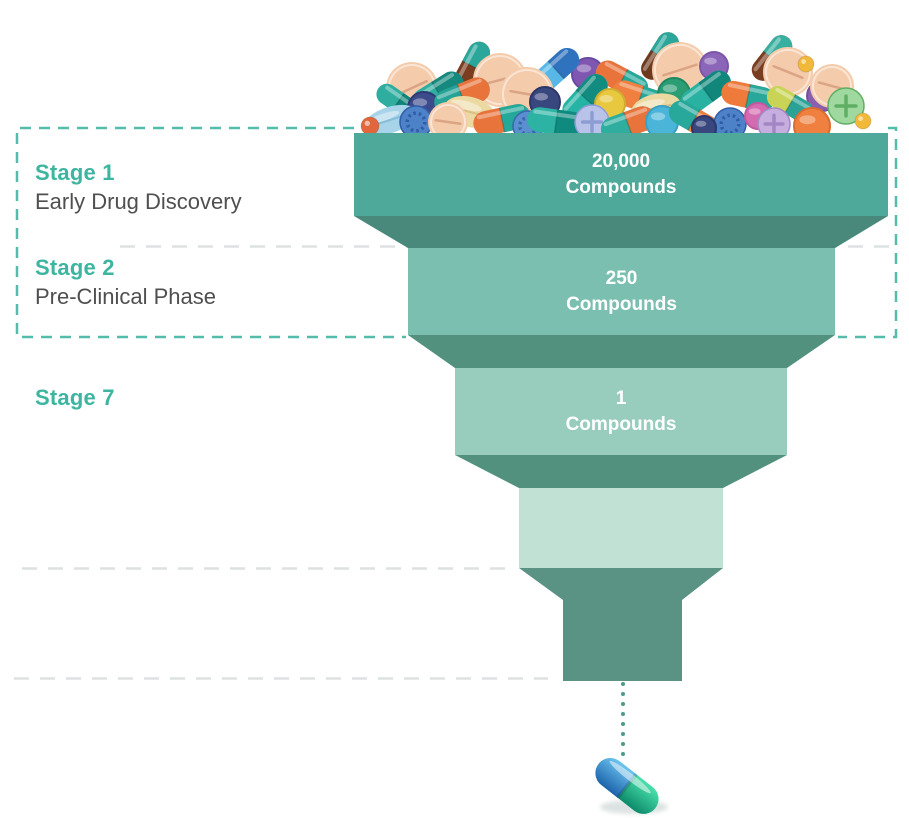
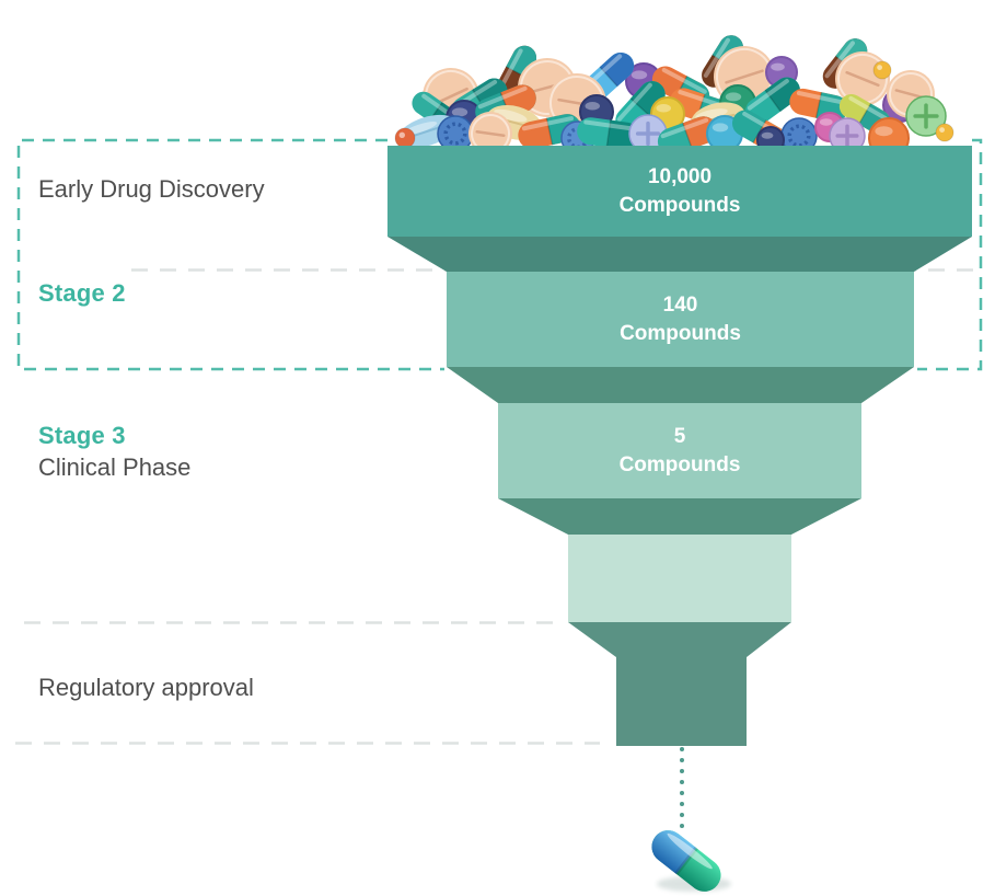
- Stage 1
  Early Drug Discovery
  Stage 2
- Pre-Clinical Phase
- Stage 7
+ Stage 3
+ Clinical Phase
+ Regulatory approval
- 20,000
+ 10,000
  Compounds
- 250
+ 140
  Compounds
- 1
+ 5
  Compounds
